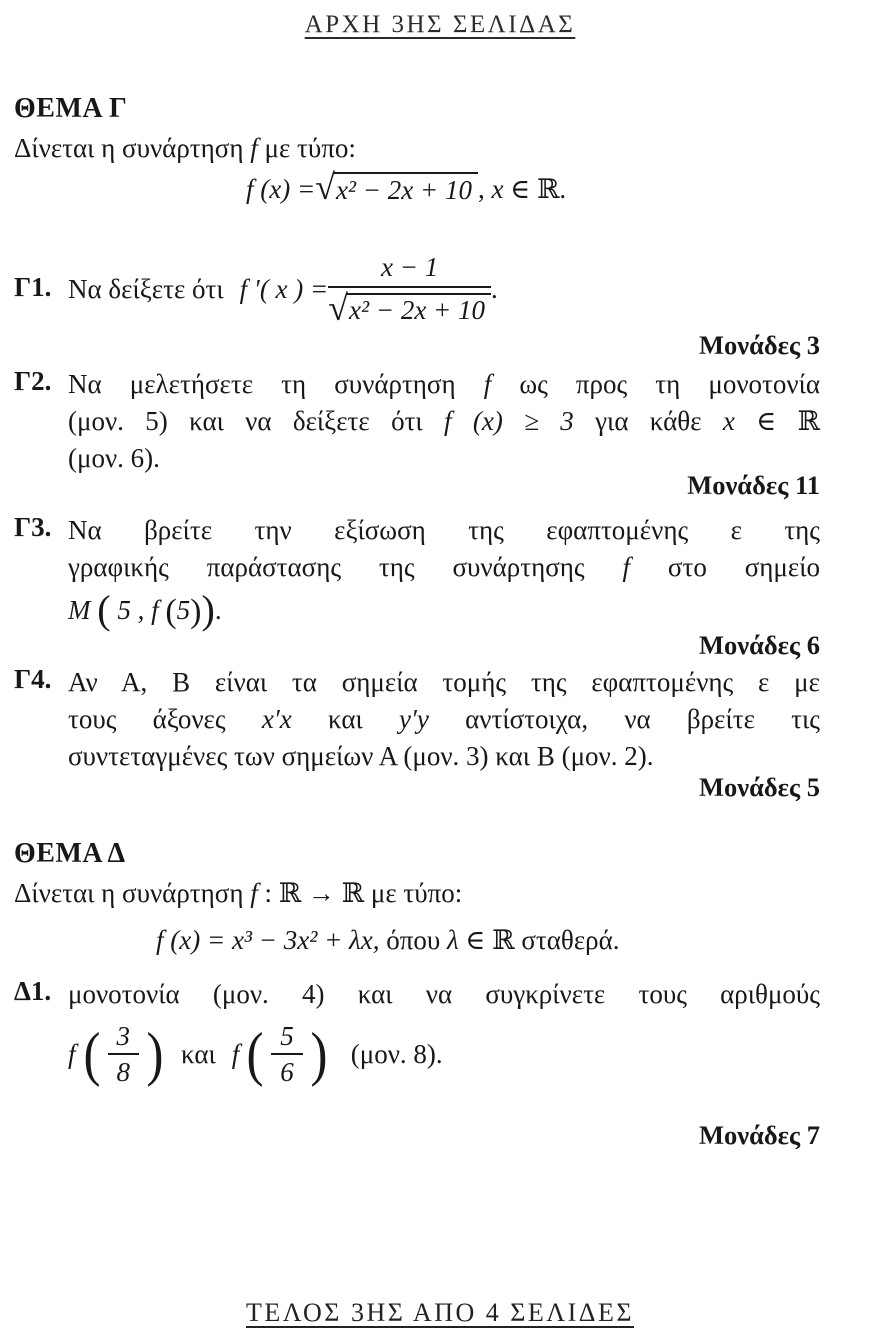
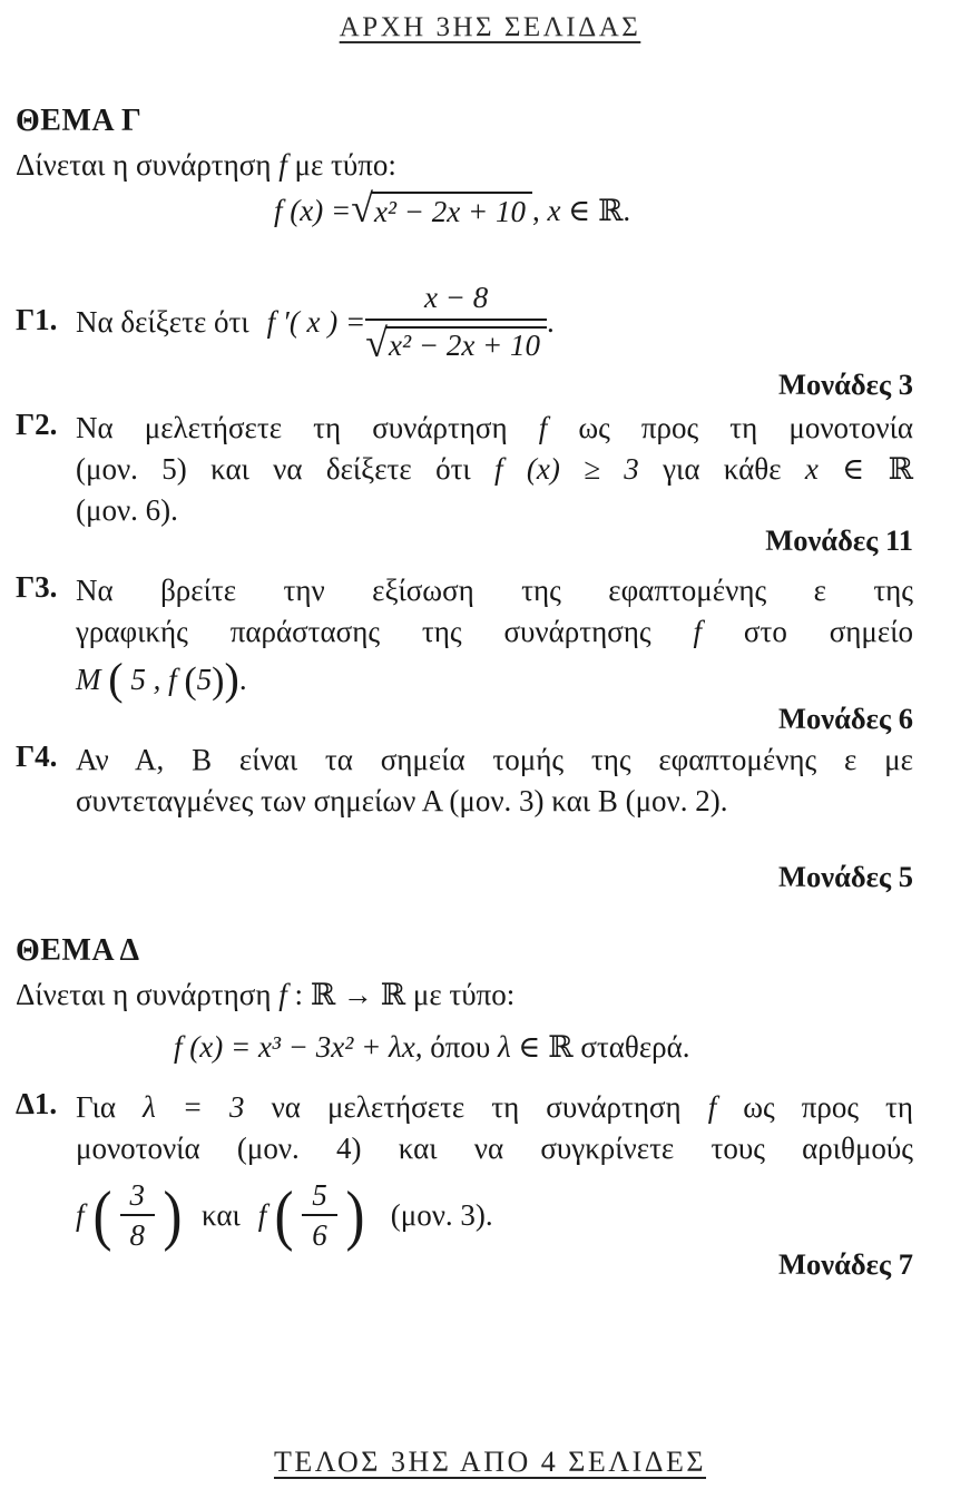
  ΑΡΧΗ 3ΗΣ ΣΕΛΙΔΑΣ
  ΘΕΜΑ Γ
  Δίνεται η συνάρτηση f με τύπο:
  f (x) =
  √
  x² − 2x + 10
  , x ∈ ℝ.
  Γ1.
  Να δείξετε ότι
  f ′( x ) =
- x − 1
+ x − 8
  √
  x² − 2x + 10
  .
  Μονάδες 3
  Γ2.
  Να μελετήσετε τη συνάρτηση f ως προς τη μονοτονία
  (μον. 5) και να δείξετε ότι f (x) ≥ 3 για κάθε x ∈ ℝ
  (μον. 6).
  Μονάδες 11
  Γ3.
  Να βρείτε την εξίσωση της εφαπτομένης ε της
  γραφικής παράστασης της συνάρτησης f στο σημείο
  M ( 5 , f (5)).
  Μονάδες 6
  Γ4.
  Αν Α, Β είναι τα σημεία τομής της εφαπτομένης ε με
- τους άξονες x′x και y′y αντίστοιχα, να βρείτε τις
  συντεταγμένες των σημείων Α (μον. 3) και Β (μον. 2).
  Μονάδες 5
  ΘΕΜΑ Δ
  Δίνεται η συνάρτηση f : ℝ → ℝ με τύπο:
  f (x) = x³ − 3x² + λx, όπου λ ∈ ℝ σταθερά.
  Δ1.
+ Για λ = 3 να μελετήσετε τη συνάρτηση f ως προς τη
  μονοτονία (μον. 4) και να συγκρίνετε τους αριθμούς
  f
  (
  3
  8
  )
  και
  f
  (
  5
  6
  )
- (μον. 8).
+ (μον. 3).
  Μονάδες 7
  ΤΕΛΟΣ 3ΗΣ ΑΠΟ 4 ΣΕΛΙΔΕΣ
